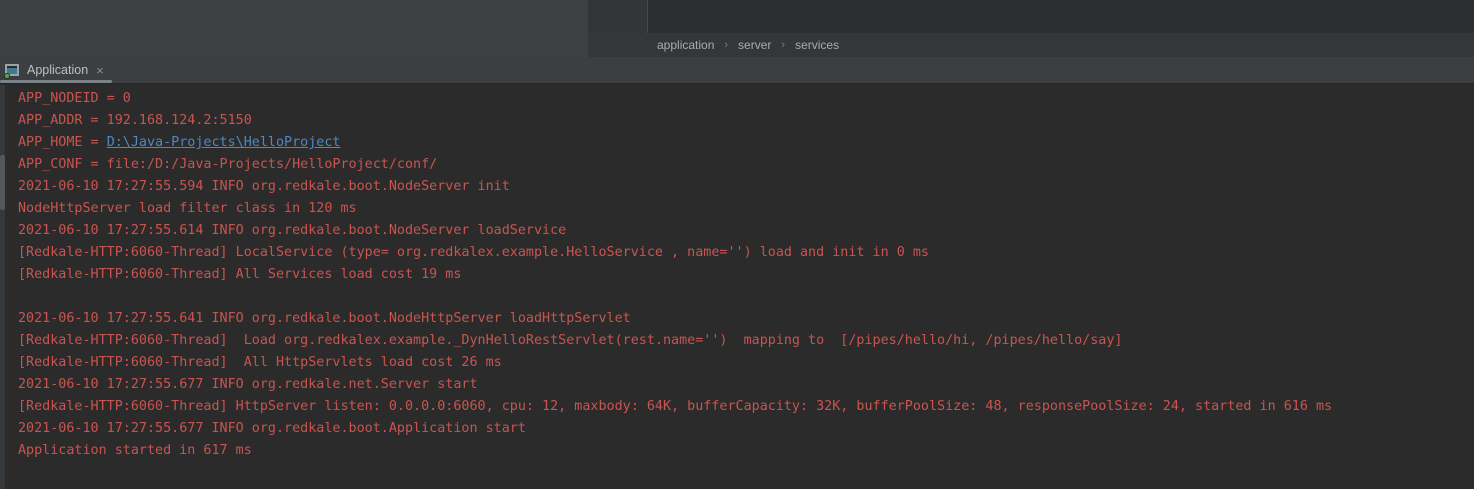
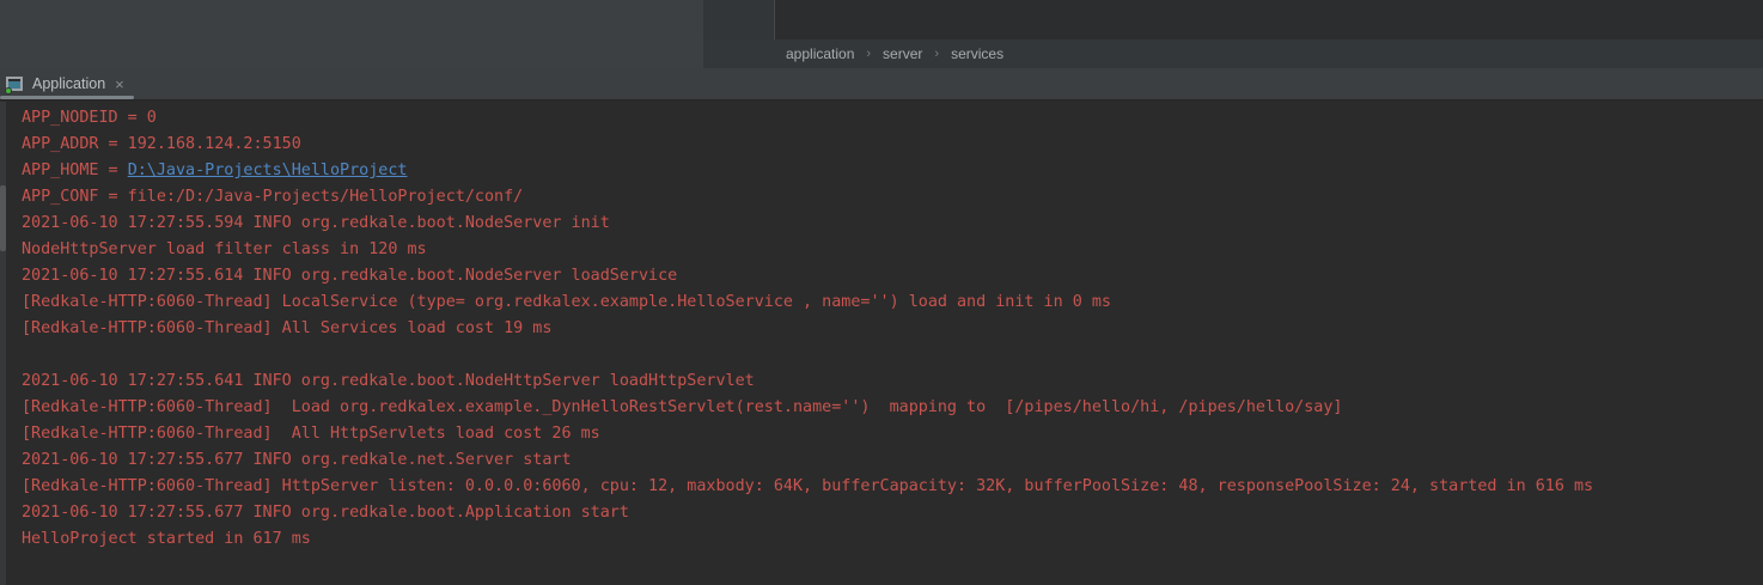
  application
  ›
  server
  ›
  services
  Application
  ×
  APP_NODEID = 0
  APP_ADDR = 192.168.124.2:5150
  APP_HOME = D:\Java-Projects\HelloProject
  APP_CONF = file:/D:/Java-Projects/HelloProject/conf/
  2021-06-10 17:27:55.594 INFO org.redkale.boot.NodeServer init
  NodeHttpServer load filter class in 120 ms
  2021-06-10 17:27:55.614 INFO org.redkale.boot.NodeServer loadService
  [Redkale-HTTP:6060-Thread] LocalService (type= org.redkalex.example.HelloService , name='') load and init in 0 ms
  [Redkale-HTTP:6060-Thread] All Services load cost 19 ms
  2021-06-10 17:27:55.641 INFO org.redkale.boot.NodeHttpServer loadHttpServlet
  [Redkale-HTTP:6060-Thread] Load org.redkalex.example._DynHelloRestServlet(rest.name='') mapping to [/pipes/hello/hi, /pipes/hello/say]
  [Redkale-HTTP:6060-Thread] All HttpServlets load cost 26 ms
  2021-06-10 17:27:55.677 INFO org.redkale.net.Server start
  [Redkale-HTTP:6060-Thread] HttpServer listen: 0.0.0.0:6060, cpu: 12, maxbody: 64K, bufferCapacity: 32K, bufferPoolSize: 48, responsePoolSize: 24, started in 616 ms
  2021-06-10 17:27:55.677 INFO org.redkale.boot.Application start
- Application started in 617 ms
+ HelloProject started in 617 ms
